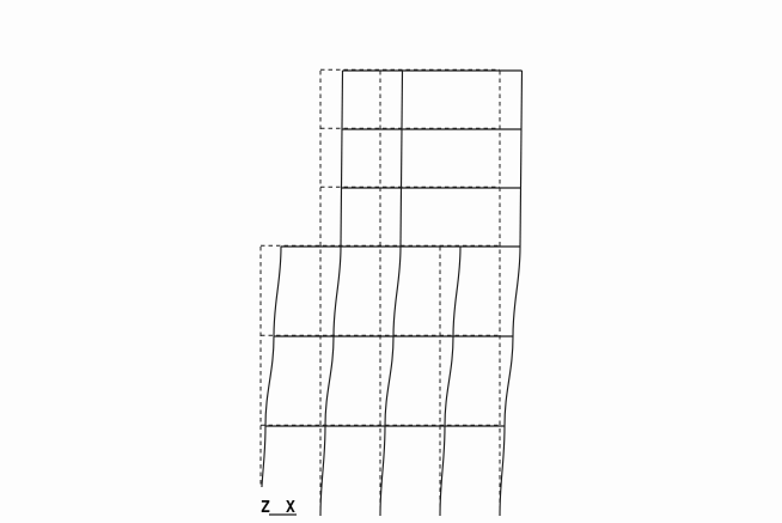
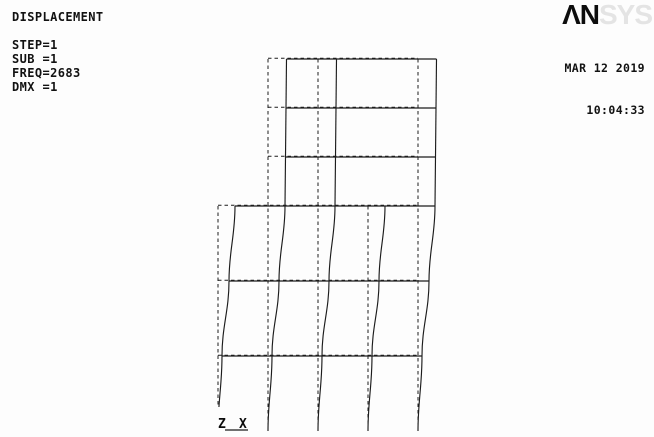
+ DISPLACEMENT
+ STEP=1
+ SUB =1
+ FREQ=2683
+ DMX =1
+ ΛNSYS
+ MAR 12 2019
+ 10:04:33
  Z
  X
